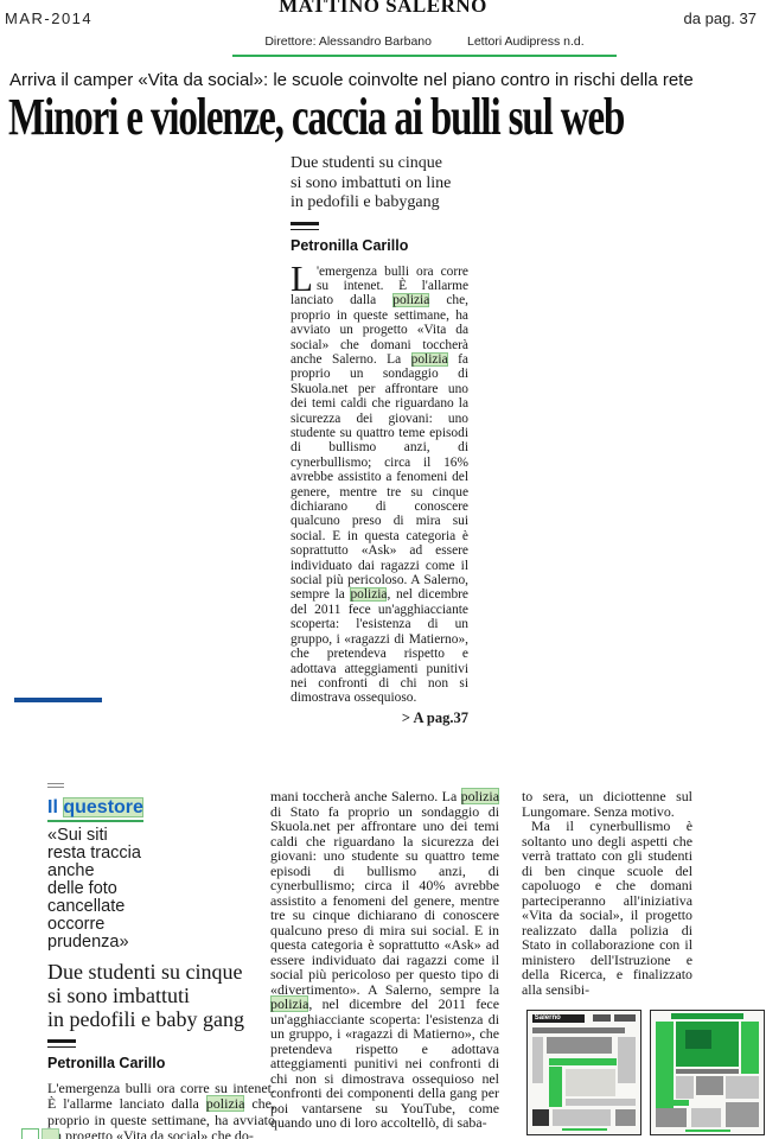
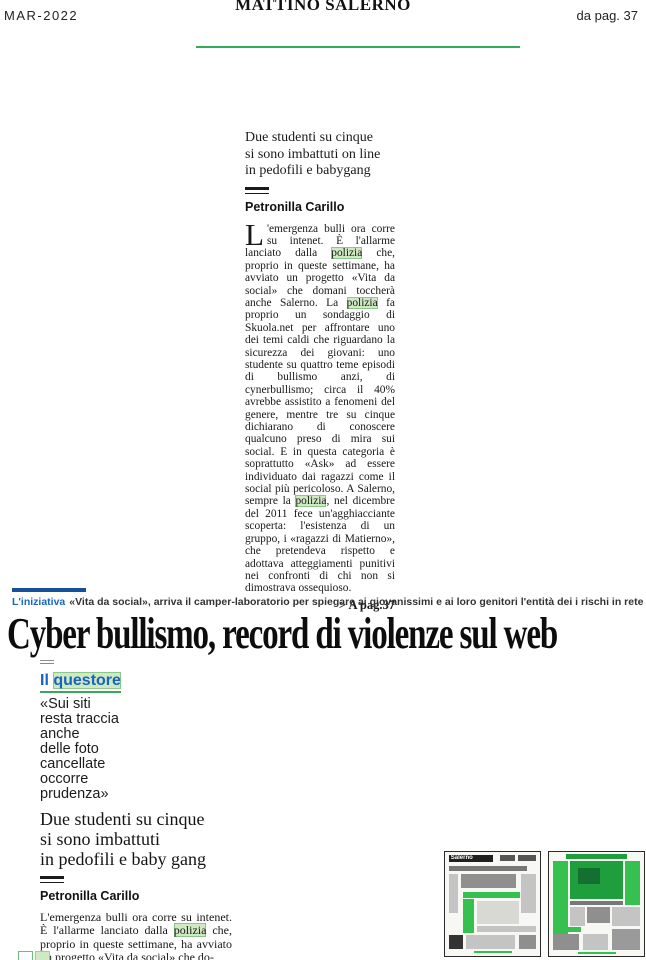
- MAR-2014
+ MAR-2022
  MATTINO SALERNO
  da pag. 37
- Direttore: Alessandro Barbano
- Lettori Audipress n.d.
- Arriva il camper «Vita da social»: le scuole coinvolte nel piano contro in rischi della rete
- Minori e violenze, caccia ai bulli sul web
  Due studenti su cinque
  si sono imbattuti on line
  in pedofili e babygang
  Petronilla Carillo
  L
- 'emergenza bulli ora corre su intenet. È l'allarme lanciato dalla polizia che, proprio in queste settimane, ha avviato un progetto «Vita da social» che domani toccherà anche Salerno. La polizia fa proprio un sondaggio di Skuola.net per affrontare uno dei temi caldi che riguardano la sicurezza dei giovani: uno studente su quattro teme episodi di bullismo anzi, di cynerbullismo; circa il 16% avrebbe assistito a fenomeni del genere, mentre tre su cinque dichiarano di conoscere qualcuno preso di mira sui social. E in questa categoria è soprattutto «Ask» ad essere individuato dai ragazzi come il social più pericoloso. A Salerno, sempre la polizia, nel dicembre del 2011 fece un'agghiacciante scoperta: l'esistenza di un gruppo, i «ragazzi di Matierno», che pretendeva rispetto e adottava atteggiamenti punitivi nei confronti di chi non si dimostrava ossequioso.
+ 'emergenza bulli ora corre su intenet. È l'allarme lanciato dalla polizia che, proprio in queste settimane, ha avviato un progetto «Vita da social» che domani toccherà anche Salerno. La polizia fa proprio un sondaggio di Skuola.net per affrontare uno dei temi caldi che riguardano la sicurezza dei giovani: uno studente su quattro teme episodi di bullismo anzi, di cynerbullismo; circa il 40% avrebbe assistito a fenomeni del genere, mentre tre su cinque dichiarano di conoscere qualcuno preso di mira sui social. E in questa categoria è soprattutto «Ask» ad essere individuato dai ragazzi come il social più pericoloso. A Salerno, sempre la polizia, nel dicembre del 2011 fece un'agghiacciante scoperta: l'esistenza di un gruppo, i «ragazzi di Matierno», che pretendeva rispetto e adottava atteggiamenti punitivi nei confronti di chi non si dimostrava ossequioso.
  > A pag.37
+ L'iniziativa «Vita da social», arriva il camper-laboratorio per spiegare ai giovanissimi e ai loro genitori l'entità dei i rischi in rete
+ Cyber bullismo, record di violenze sul web
  Il questore
  «Sui siti
  resta traccia
  anche
  delle foto
  cancellate
  occorre
  prudenza»
  Due studenti su cinque
  si sono imbattuti
  in pedofili e baby gang
  Petronilla Carillo
  L'emergenza bulli ora corre su intenet. È l'allarme lanciato dalla polizia che, proprio in queste settimane, ha avviato progetto «Vita da social» che do-
- mani toccherà anche Salerno. La polizia di Stato fa proprio un sondaggio di Skuola.net per affrontare uno dei temi caldi che riguardano la sicurezza dei giovani: uno studente su quattro teme episodi di bullismo anzi, di cynerbullismo; circa il 40% avrebbe assistito a fenomeni del genere, mentre tre su cinque dichiarano di conoscere qualcuno preso di mira sui social. E in questa categoria è soprattutto «Ask» ad essere individuato dai ragazzi come il social più pericoloso per questo tipo di «divertimento». A Salerno, sempre la polizia, nel dicembre del 2011 fece un'agghiacciante scoperta: l'esistenza di un gruppo, i «ragazzi di Matierno», che pretendeva rispetto e adottava atteggiamenti punitivi nei confronti di chi non si dimostrava ossequioso nel confronti dei componenti della gang per poi vantarsene su YouTube, come quando uno di loro accoltellò, di saba-
- to sera, un diciottenne sul Lungomare. Senza motivo.
- Ma il cynerbullismo è soltanto uno degli aspetti che verrà trattato con gli studenti di ben cinque scuole del capoluogo e che domani parteciperanno all'iniziativa «Vita da social», il progetto realizzato dalla polizia di Stato in collaborazione con il ministero dell'Istruzione e della Ricerca, e finalizzato alla sensibi-
